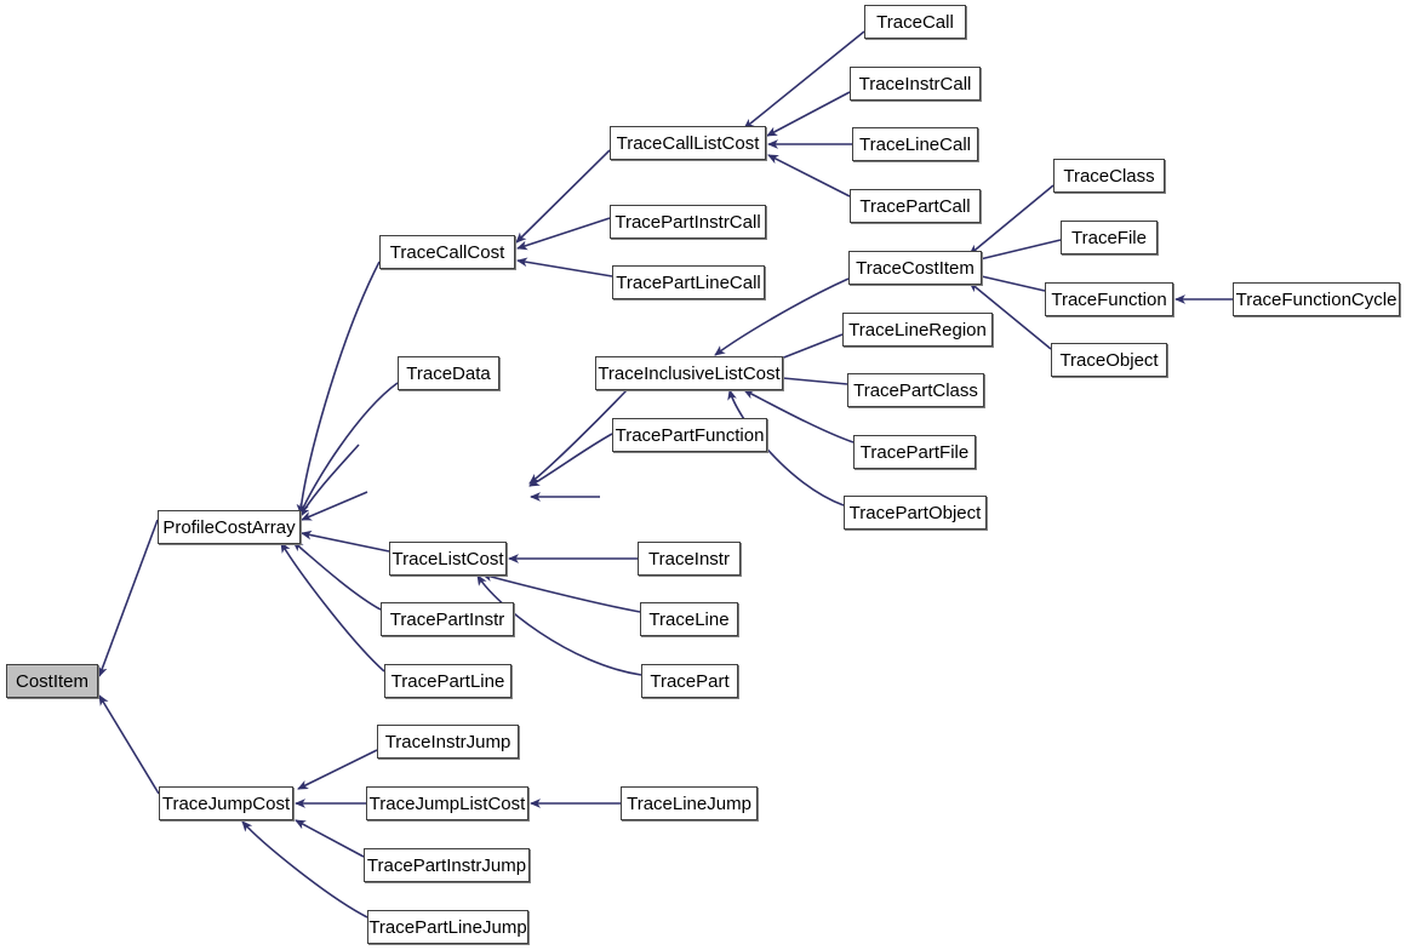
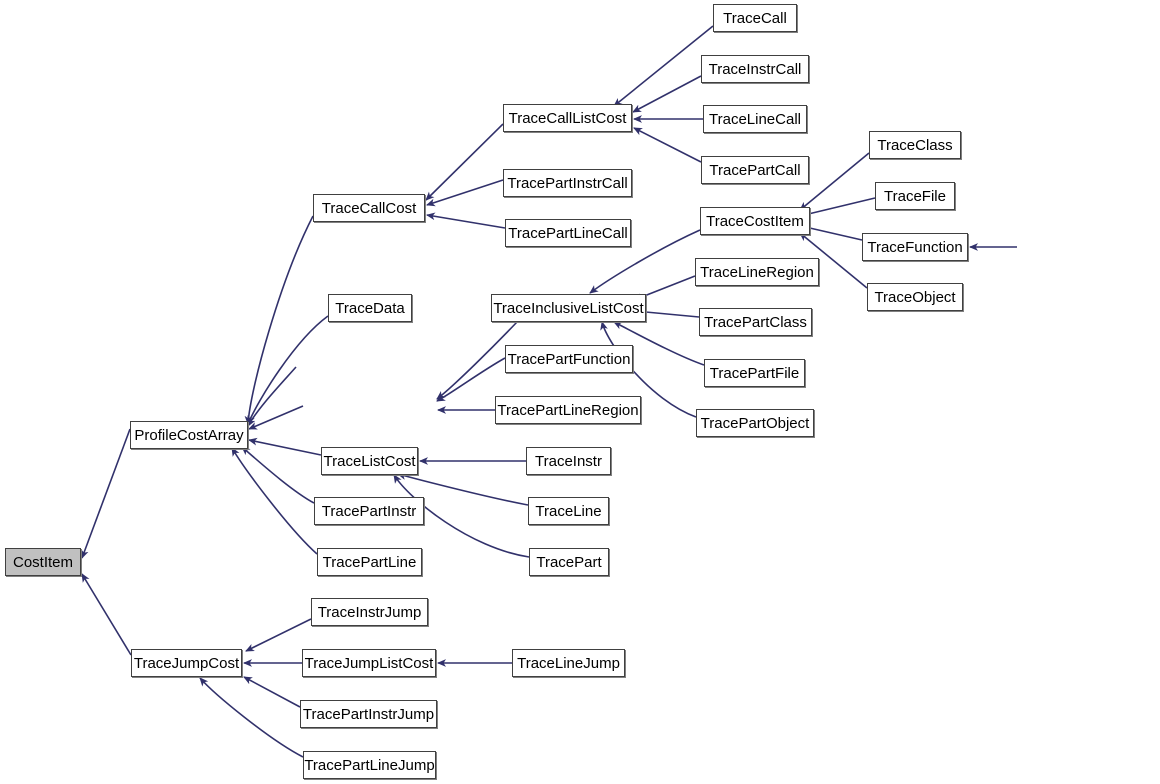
  CostItem
  ProfileCostArray
  TraceCallCost
  TraceCallListCost
  TraceCall
  TraceInstrCall
  TraceLineCall
  TracePartCall
  TracePartInstrCall
  TracePartLineCall
  TraceCostItem
  TraceClass
  TraceFile
  TraceFunction
- TraceFunctionCycle
  TraceObject
  TraceInclusiveListCost
  TraceLineRegion
  TracePartClass
  TracePartFile
  TracePartObject
  TraceData
  TracePartFunction
+ TracePartLineRegion
  TraceListCost
  TraceInstr
  TraceLine
  TracePart
  TracePartInstr
  TracePartLine
  TraceJumpCost
  TraceInstrJump
  TraceJumpListCost
  TraceLineJump
  TracePartInstrJump
  TracePartLineJump
